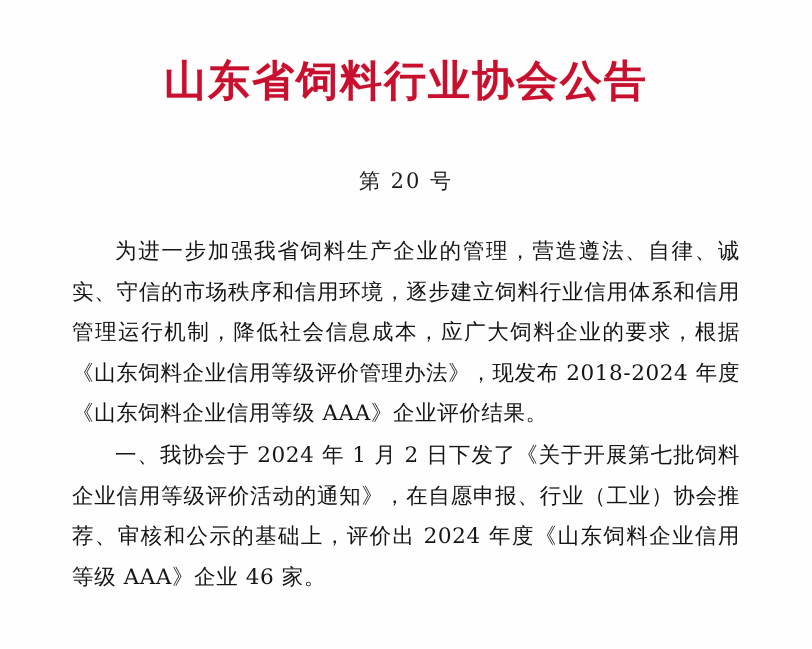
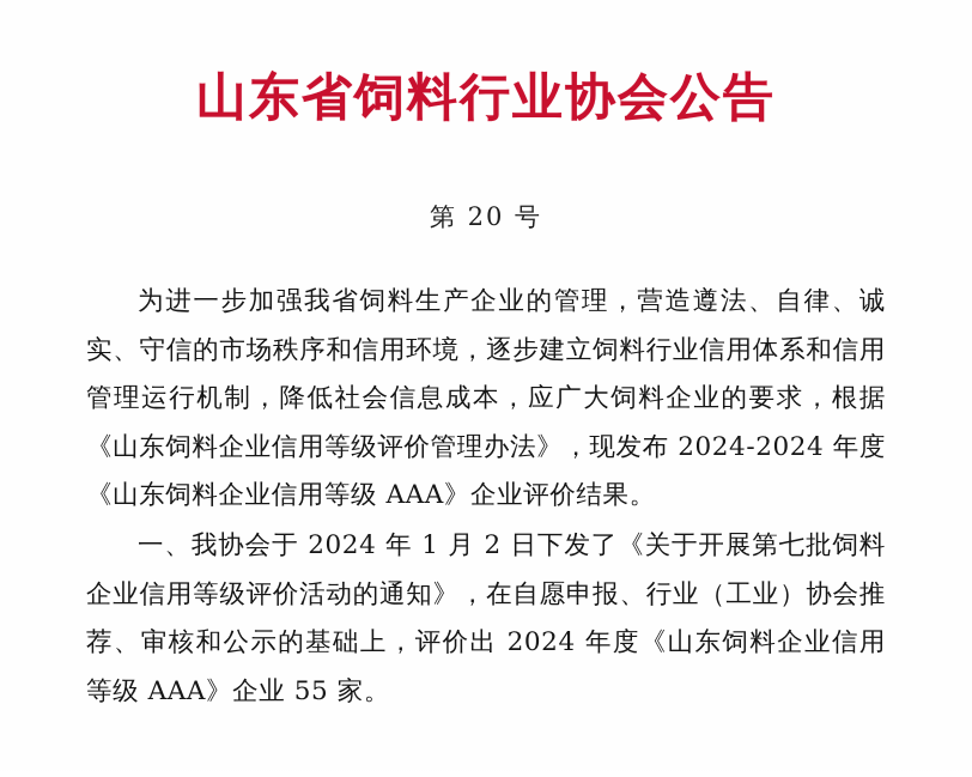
  山东省饲料行业协会公告
  第 20 号
- 为进一步加强我省饲料生产企业的管理，营造遵法、自律、诚实、守信的市场秩序和信用环境，逐步建立饲料行业信用体系和信用管理运行机制，降低社会信息成本，应广大饲料企业的要求，根据《山东饲料企业信用等级评价管理办法》，现发布 2018-2024 年度《山东饲料企业信用等级 AAA》企业评价结果。
+ 为进一步加强我省饲料生产企业的管理，营造遵法、自律、诚实、守信的市场秩序和信用环境，逐步建立饲料行业信用体系和信用管理运行机制，降低社会信息成本，应广大饲料企业的要求，根据《山东饲料企业信用等级评价管理办法》，现发布 2024-2024 年度《山东饲料企业信用等级 AAA》企业评价结果。
- 一、我协会于 2024 年 1 月 2 日下发了《关于开展第七批饲料企业信用等级评价活动的通知》，在自愿申报、行业（工业）协会推荐、审核和公示的基础上，评价出 2024 年度《山东饲料企业信用等级 AAA》企业 46 家。
+ 一、我协会于 2024 年 1 月 2 日下发了《关于开展第七批饲料企业信用等级评价活动的通知》，在自愿申报、行业（工业）协会推荐、审核和公示的基础上，评价出 2024 年度《山东饲料企业信用等级 AAA》企业 55 家。
